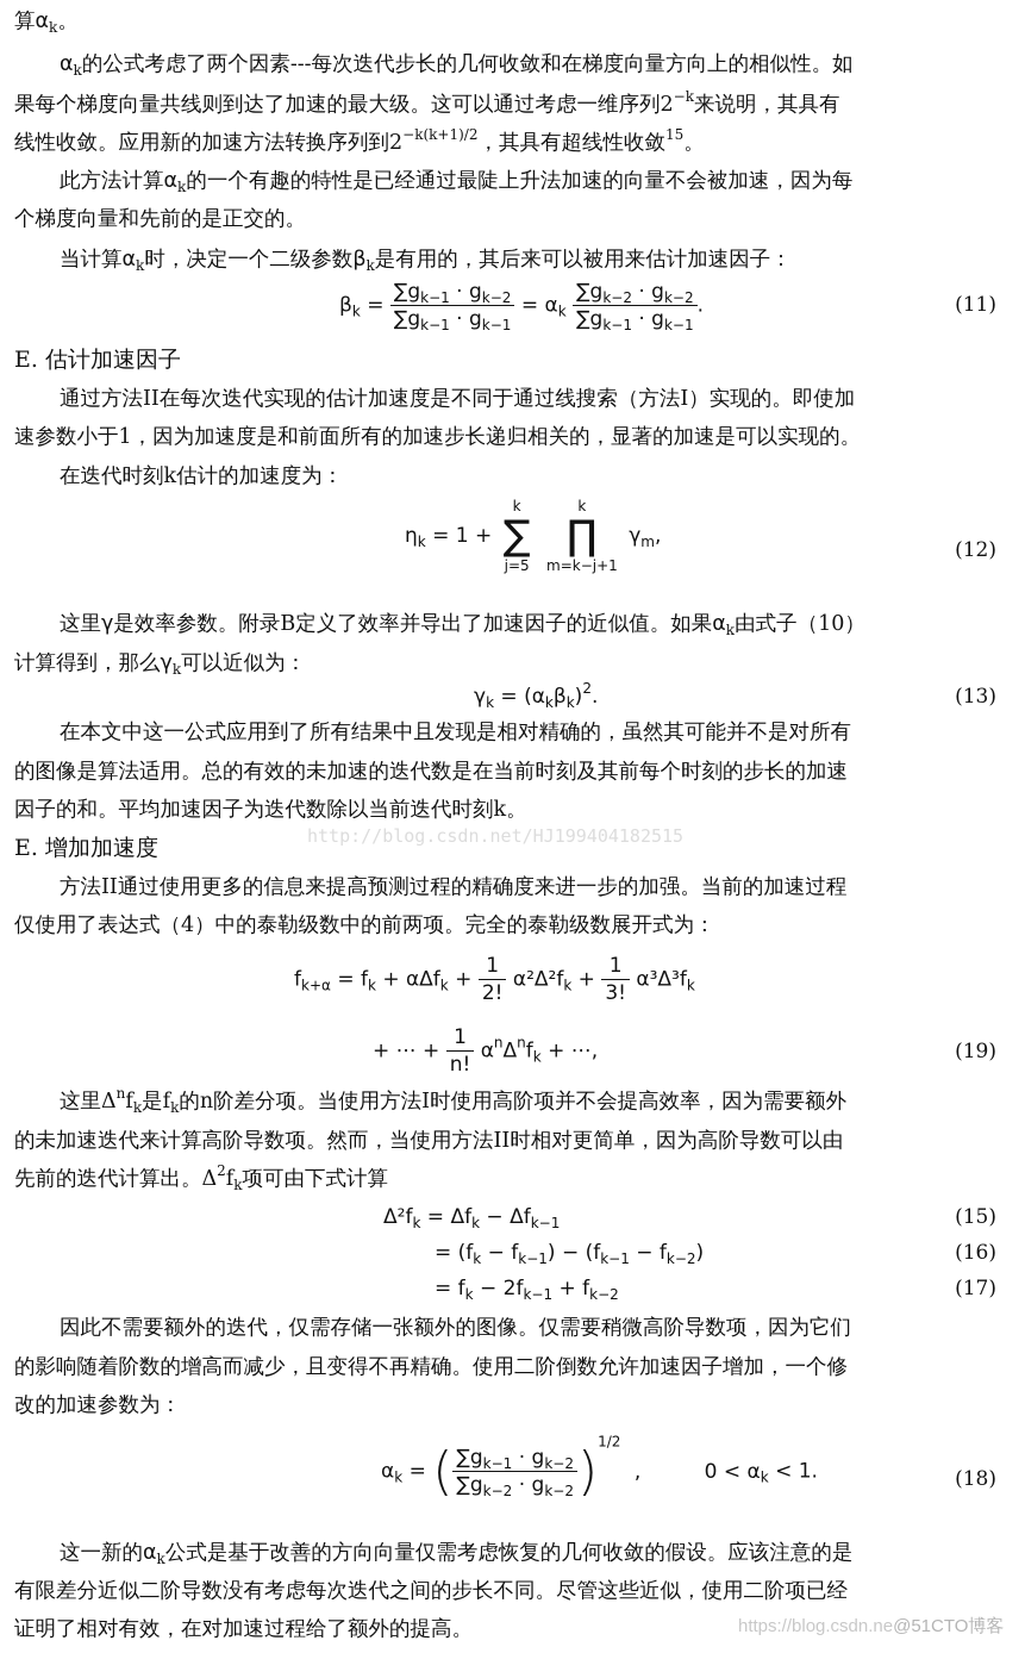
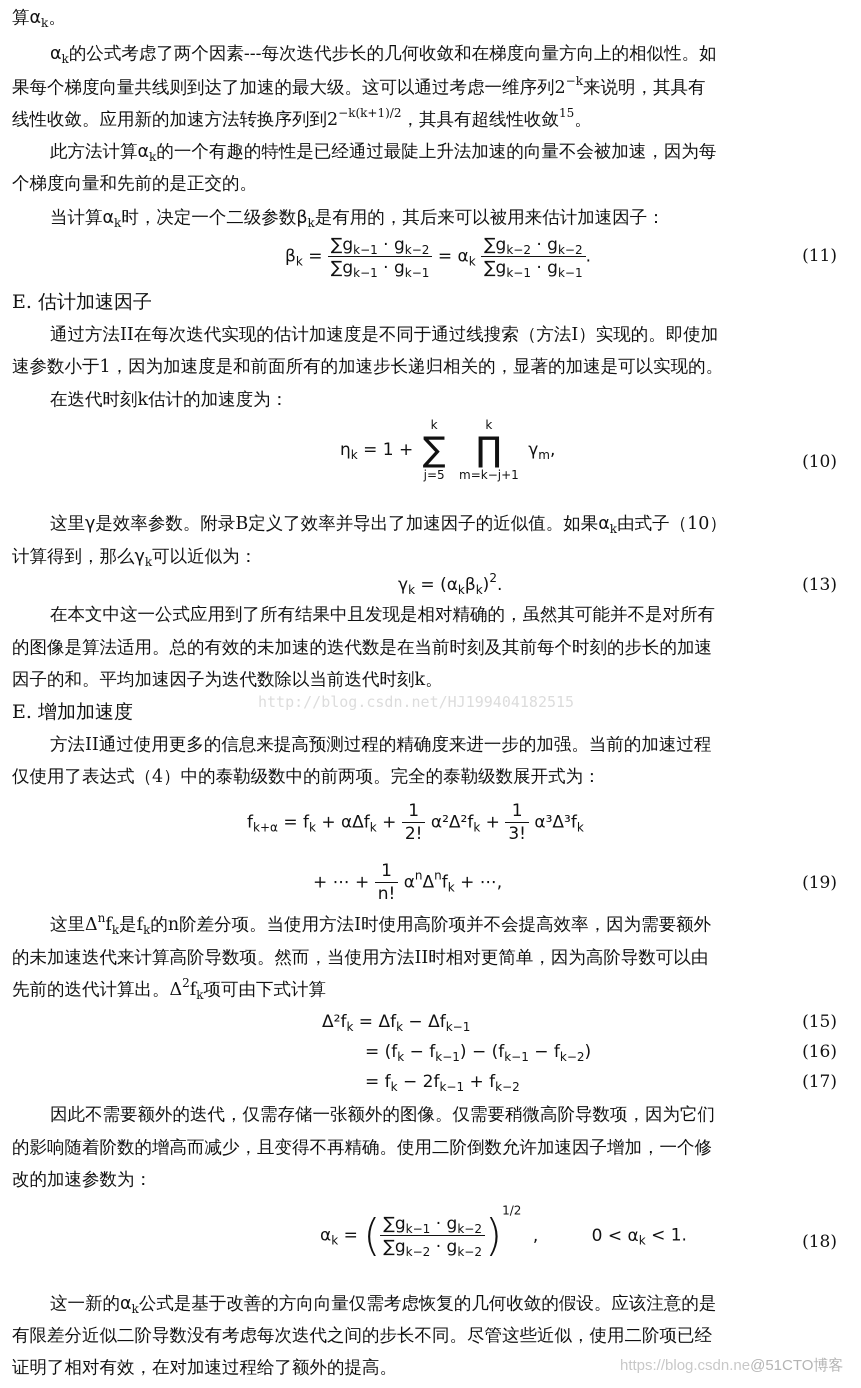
  算αk。
  αk的公式考虑了两个因素---每次迭代步长的几何收敛和在梯度向量方向上的相似性。如
  果每个梯度向量共线则到达了加速的最大级。这可以通过考虑一维序列2−k来说明，其具有
  线性收敛。应用新的加速方法转换序列到2−k(k+1)/2，其具有超线性收敛15。
  此方法计算αk的一个有趣的特性是已经通过最陡上升法加速的向量不会被加速，因为每
  个梯度向量和先前的是正交的。
  当计算αk时，决定一个二级参数βk是有用的，其后来可以被用来估计加速因子：
  βk =
  ∑gk−1 · gk−2
  ∑gk−1 · gk−1
  = αk
  ∑gk−2 · gk−2
  ∑gk−1 · gk−1
  .
  (11)
  E. 估计加速因子
  通过方法II在每次迭代实现的估计加速度是不同于通过线搜索（方法I）实现的。即使加
  速参数小于1，因为加速度是和前面所有的加速步长递归相关的，显著的加速是可以实现的。
  在迭代时刻k估计的加速度为：
  ηk = 1 +
  k
  ∑
  j=5
  k
  ∏
  m=k−j+1
  γm,
- (12)
+ (10)
  这里γ是效率参数。附录B定义了效率并导出了加速因子的近似值。如果αk由式子（10）
  计算得到，那么γk可以近似为：
  γk = (αkβk)2.
  (13)
  在本文中这一公式应用到了所有结果中且发现是相对精确的，虽然其可能并不是对所有
  的图像是算法适用。总的有效的未加速的迭代数是在当前时刻及其前每个时刻的步长的加速
  因子的和。平均加速因子为迭代数除以当前迭代时刻k。
  E. 增加加速度
  http://blog.csdn.net/HJ199404182515
  方法II通过使用更多的信息来提高预测过程的精确度来进一步的加强。当前的加速过程
  仅使用了表达式（4）中的泰勒级数中的前两项。完全的泰勒级数展开式为：
  fk+α = fk + αΔfk +
  1
  2!
  α²Δ²fk +
  1
  3!
  α³Δ³fk
  + ⋯ +
  1
  n!
  αnΔnfk + ⋯,
  (19)
  这里Δnfk是fk的n阶差分项。当使用方法I时使用高阶项并不会提高效率，因为需要额外
  的未加速迭代来计算高阶导数项。然而，当使用方法II时相对更简单，因为高阶导数可以由
  先前的迭代计算出。Δ2fk项可由下式计算
  Δ²fk = Δfk − Δfk−1
  (15)
  = (fk − fk−1) − (fk−1 − fk−2)
  (16)
  = fk − 2fk−1 + fk−2
  (17)
  因此不需要额外的迭代，仅需存储一张额外的图像。仅需要稍微高阶导数项，因为它们
  的影响随着阶数的增高而减少，且变得不再精确。使用二阶倒数允许加速因子增加，一个修
  改的加速参数为：
  αk = (
  ∑gk−1 · gk−2
  ∑gk−2 · gk−2
  )1/2 , 0 < αk < 1.
  (18)
  这一新的αk公式是基于改善的方向向量仅需考虑恢复的几何收敛的假设。应该注意的是
  有限差分近似二阶导数没有考虑每次迭代之间的步长不同。尽管这些近似，使用二阶项已经
  证明了相对有效，在对加速过程给了额外的提高。
  https://blog.csdn.ne@51CTO博客
